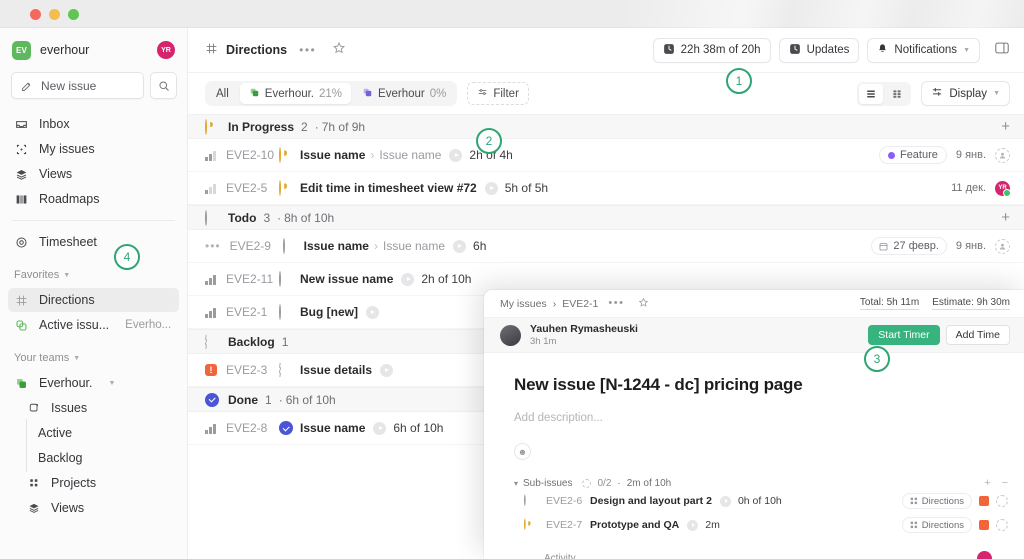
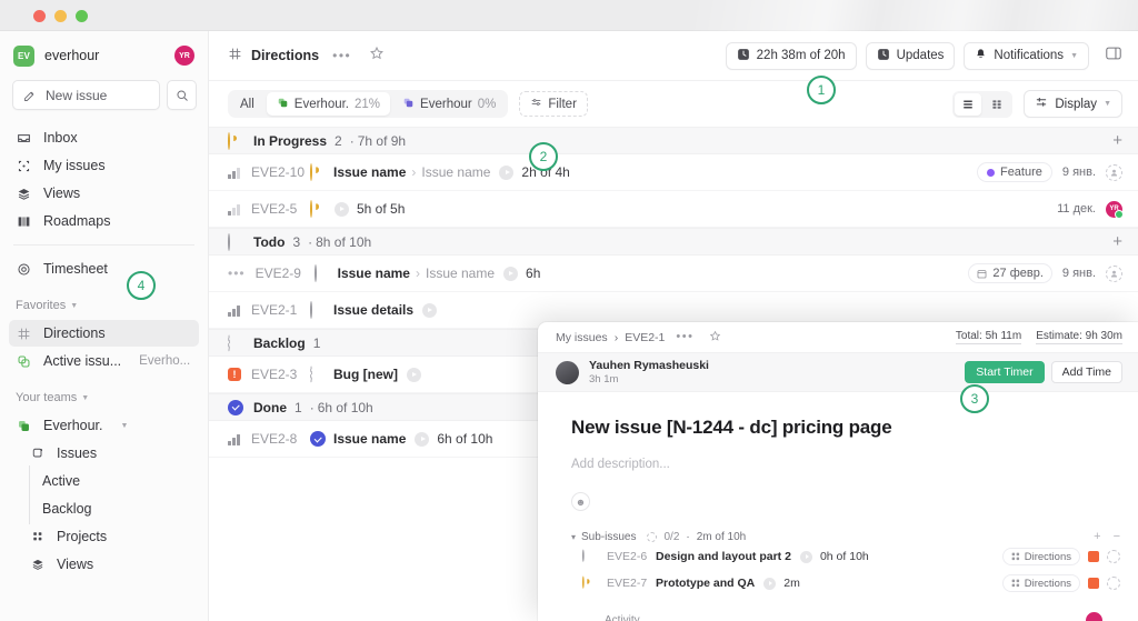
  EV
  everhour
  New issue
  Inbox
  My issues
  Views
  Roadmaps
  Timesheet
  Favorites
  Directions
  Active issu...
  Everho...
  Your teams
  Everhour.
  Issues
  Active
  Backlog
  Projects
  Views
  Directions
  •••
  22h 38m of 20h
  Updates
  Notifications
  All
  Everhour.
  21%
  Everhour
  0%
  Filter
  Display
  In Progress
  2
  ·
  7h of 9h
  +
  EVE2-10
  Issue name
  ›
  Issue name
  2h of 4h
  Feature
  9 янв.
  EVE2-5
- Edit time in timesheet view #72
  5h of 5h
  11 дек.
  Todo
  3
  ·
  8h of 10h
  +
  •••
  EVE2-9
  Issue name
  ›
  Issue name
  6h
  27 февр.
  9 янв.
- EVE2-11
- New issue name
- 2h of 10h
  EVE2-1
- Bug [new]
+ Issue details
  Backlog
  1
  !
  EVE2-3
- Issue details
+ Bug [new]
  Done
  1
  ·
  6h of 10h
  EVE2-8
  Issue name
  6h of 10h
  My issues
  ›
  EVE2-1
  •••
  Total: 5h 11m
  Estimate: 9h 30m
  Yauhen Rymasheuski
  3h 1m
  Start Timer
  Add Time
  New issue [N-1244 - dc] pricing page
  Add description...
  ☻
  ▾
  Sub-issues
  0/2
  ·
  2m of 10h
  +
  −
  EVE2-6
  Design and layout part 2
  0h of 10h
  Directions
  EVE2-7
  Prototype and QA
  2m
  Directions
  1
  2
  3
  4
